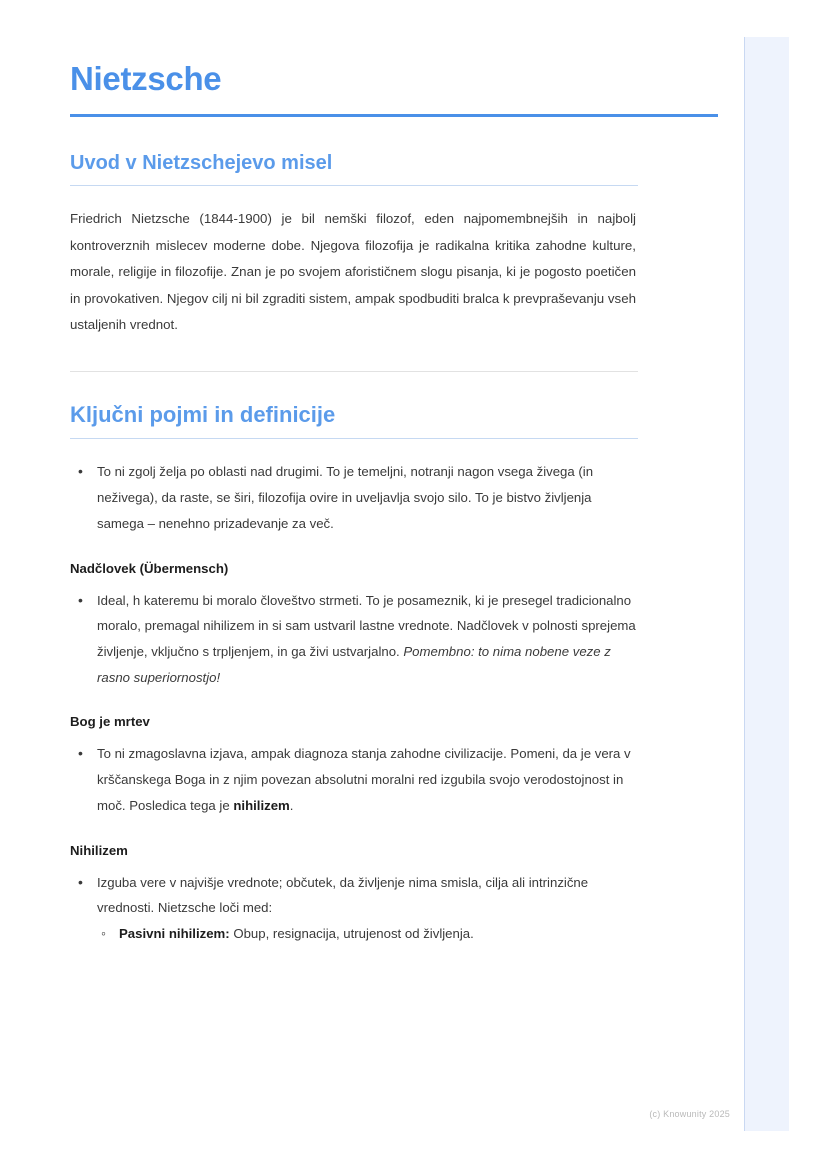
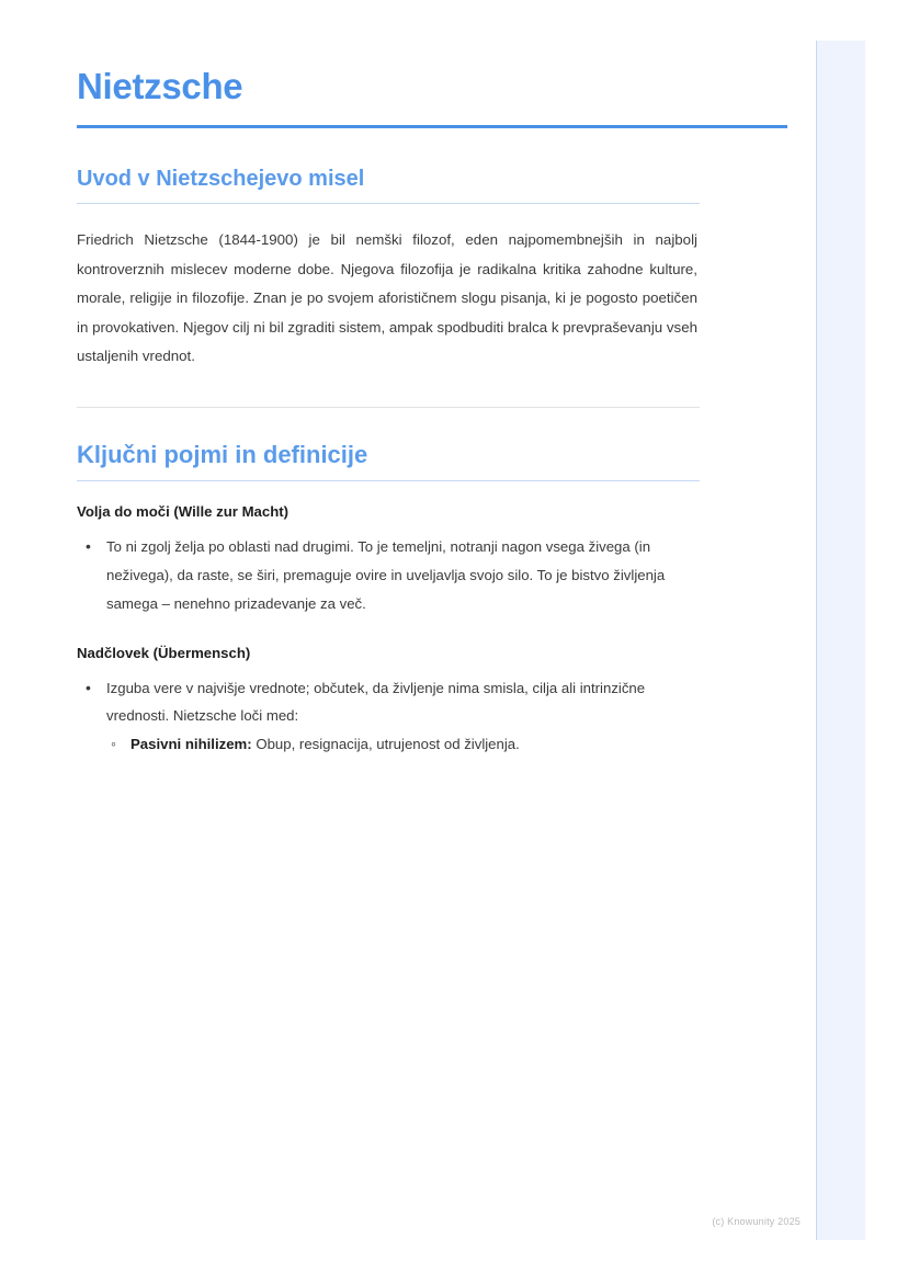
  Nietzsche
  Uvod v Nietzschejevo misel
  Friedrich Nietzsche (1844-1900) je bil nemški filozof, eden najpomembnejših in najbolj kontroverznih mislecev moderne dobe. Njegova filozofija je radikalna kritika zahodne kulture, morale, religije in filozofije. Znan je po svojem aforističnem slogu pisanja, ki je pogosto poetičen in provokativen. Njegov cilj ni bil zgraditi sistem, ampak spodbuditi bralca k prevpraševanju vseh ustaljenih vrednot.
  Ključni pojmi in definicije
+ Volja do moči (Wille zur Macht)
- To ni zgolj želja po oblasti nad drugimi. To je temeljni, notranji nagon vsega živega (in neživega), da raste, se širi, filozofija ovire in uveljavlja svojo silo. To je bistvo življenja samega – nenehno prizadevanje za več.
+ To ni zgolj želja po oblasti nad drugimi. To je temeljni, notranji nagon vsega živega (in neživega), da raste, se širi, premaguje ovire in uveljavlja svojo silo. To je bistvo življenja samega – nenehno prizadevanje za več.
  Nadčlovek (Übermensch)
- Ideal, h kateremu bi moralo človeštvo strmeti. To je posameznik, ki je presegel tradicionalno moralo, premagal nihilizem in si sam ustvaril lastne vrednote. Nadčlovek v polnosti sprejema življenje, vključno s trpljenjem, in ga živi ustvarjalno. Pomembno: to nima nobene veze z rasno superiornostjo!
- Bog je mrtev
- To ni zmagoslavna izjava, ampak diagnoza stanja zahodne civilizacije. Pomeni, da je vera v krščanskega Boga in z njim povezan absolutni moralni red izgubila svojo verodostojnost in moč. Posledica tega je nihilizem.
- Nihilizem
  Izguba vere v najvišje vrednote; občutek, da življenje nima smisla, cilja ali intrinzične vrednosti. Nietzsche loči med:
  Pasivni nihilizem: Obup, resignacija, utrujenost od življenja.
  (c) Knowunity 2025
